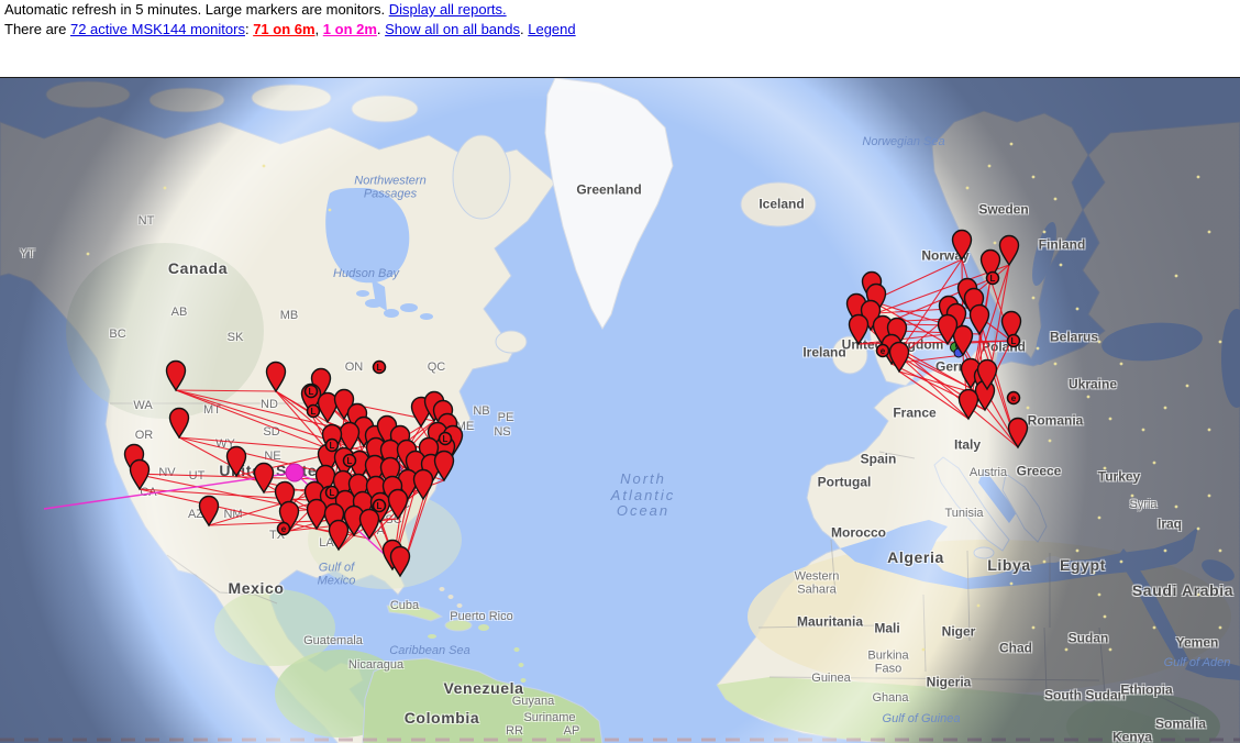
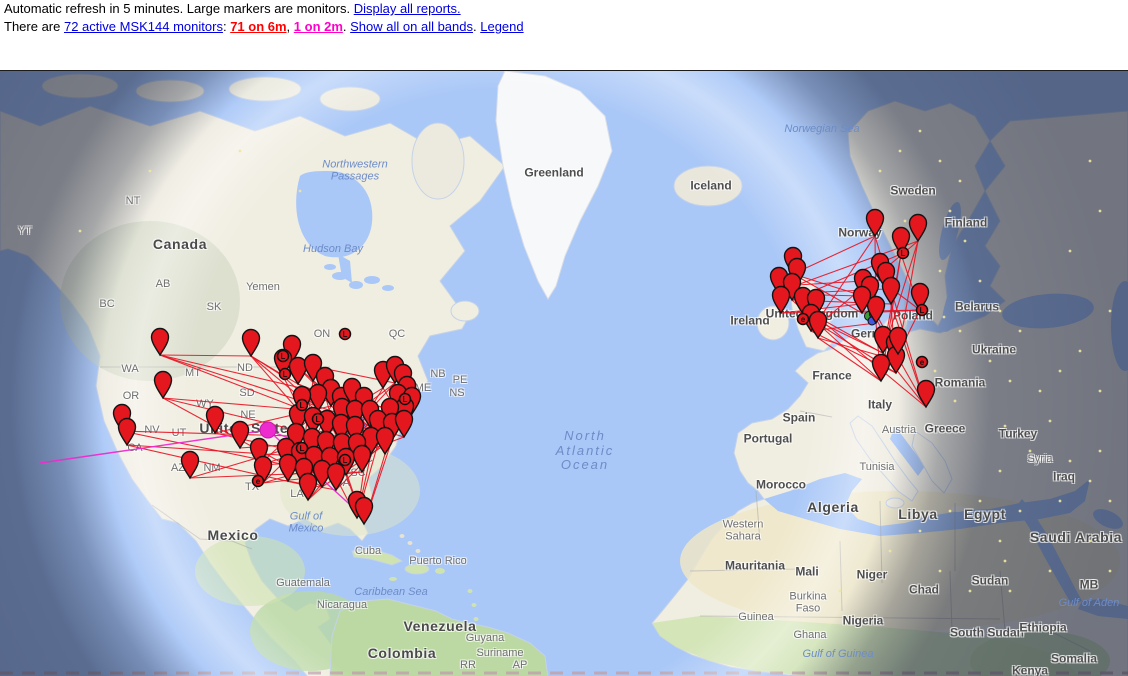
  Automatic refresh in 5 minutes. Large markers are monitors. Display all reports.
  There are 72 active MSK144 monitors: 71 on 6m, 1 on 2m. Show all on all bands. Legend
  YT
  NT
  Canada
  AB
  BC
  SK
- MB
+ Yemen
  ON
  QC
  NB
  PE
  NS
  ME
  WA
  MT
  ND
  SD
  WY
  NE
  OR
  NV
  AZ
  NM
  TX
  LA
  Mexico
  Gulf of
  Mexico
  Cuba
  Puerto Rico
  Guatemala
  Nicaragua
  Caribbean Sea
  Venezuela
  Colombia
  Guyana
  Suriname
  RR
  AP
  Greenland
  Iceland
  Norwegian Sea
  Norway
  Sweden
  Finland
  Ireland
  Belarus
  Ukraine
  Romania
  France
  Spain
  Portugal
  Italy
  Austria
  Greece
  Turkey
  Syria
  Iraq
  Morocco
  Algeria
  Tunisia
  Libya
  Egypt
  Western
  Sahara
  Mauritania
  Mali
  Niger
  Chad
  Sudan
  Burkina
  Faso
  Guinea
  Nigeria
  Ghana
  Gulf of Guinea
  South Sudan
  Ethiopia
  Somalia
  Kenya
- Yemen
+ MB
  Gulf of Aden
  Saudi Arabia
  North
  Atlantic
  Ocean
  Hudson Bay
  Northwestern
  Passages
  L
  L
  L
  L
  L
  L
  e
  L
  L
  e
  L
  e
  L
